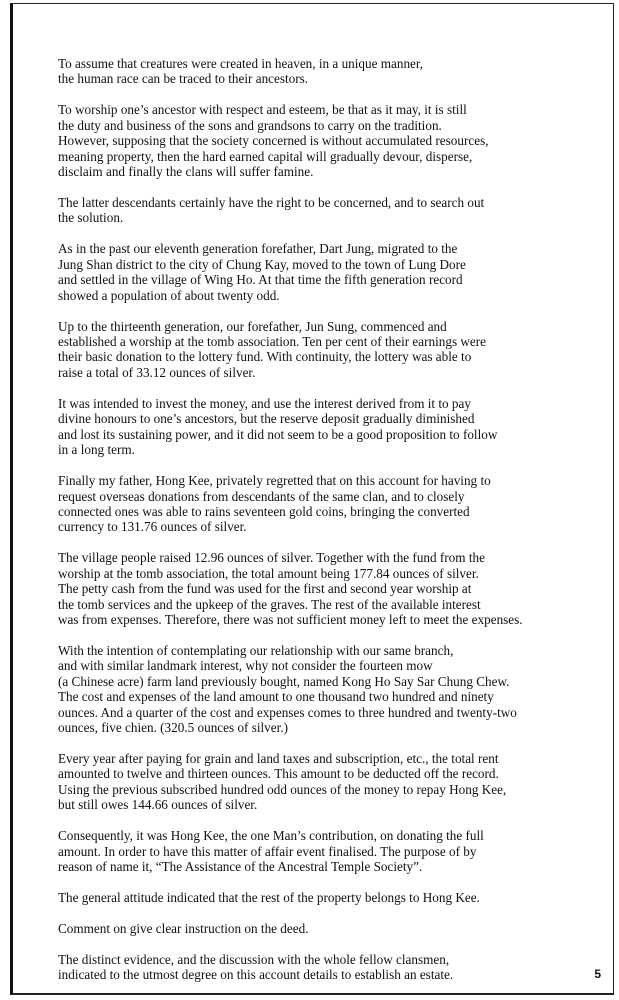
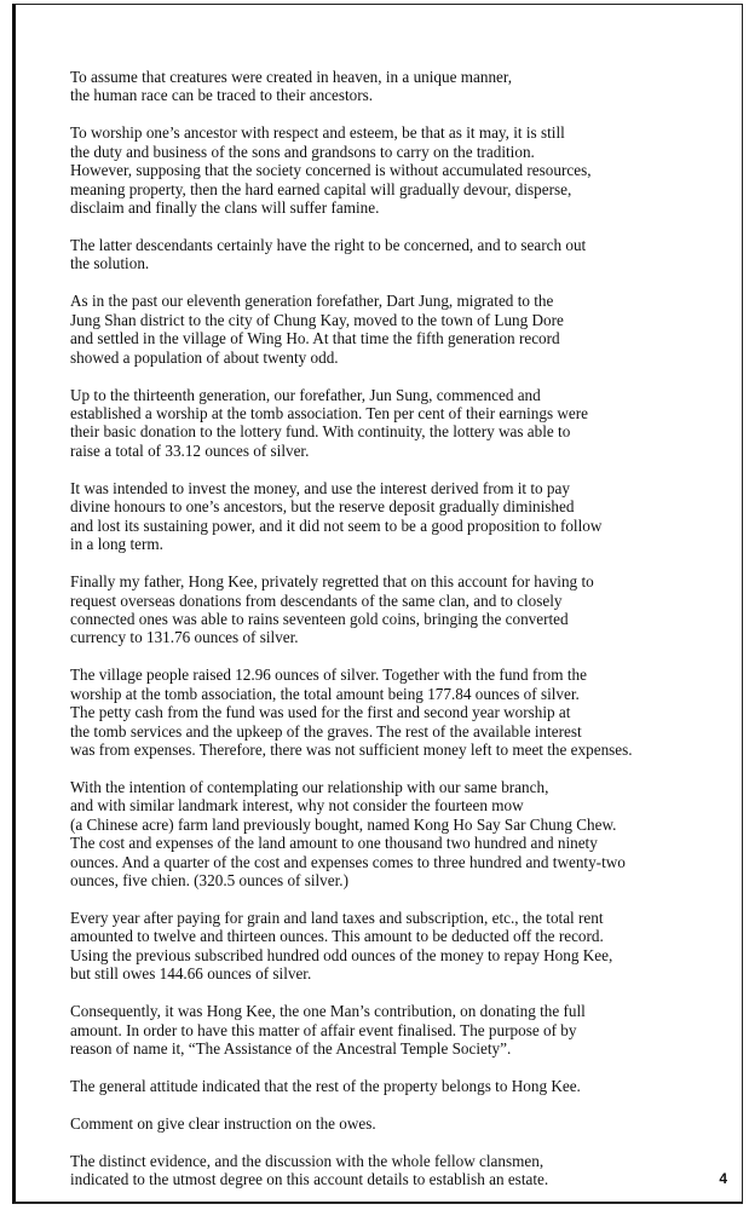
  To assume that creatures were created in heaven, in a unique manner,
  the human race can be traced to their ancestors.
  To worship one’s ancestor with respect and esteem, be that as it may, it is still
  the duty and business of the sons and grandsons to carry on the tradition.
  However, supposing that the society concerned is without accumulated resources,
  meaning property, then the hard earned capital will gradually devour, disperse,
  disclaim and finally the clans will suffer famine.
  The latter descendants certainly have the right to be concerned, and to search out
  the solution.
  As in the past our eleventh generation forefather, Dart Jung, migrated to the
  Jung Shan district to the city of Chung Kay, moved to the town of Lung Dore
  and settled in the village of Wing Ho. At that time the fifth generation record
  showed a population of about twenty odd.
  Up to the thirteenth generation, our forefather, Jun Sung, commenced and
  established a worship at the tomb association. Ten per cent of their earnings were
  their basic donation to the lottery fund. With continuity, the lottery was able to
  raise a total of 33.12 ounces of silver.
  It was intended to invest the money, and use the interest derived from it to pay
  divine honours to one’s ancestors, but the reserve deposit gradually diminished
  and lost its sustaining power, and it did not seem to be a good proposition to follow
  in a long term.
  Finally my father, Hong Kee, privately regretted that on this account for having to
  request overseas donations from descendants of the same clan, and to closely
  connected ones was able to rains seventeen gold coins, bringing the converted
  currency to 131.76 ounces of silver.
  The village people raised 12.96 ounces of silver. Together with the fund from the
  worship at the tomb association, the total amount being 177.84 ounces of silver.
  The petty cash from the fund was used for the first and second year worship at
  the tomb services and the upkeep of the graves. The rest of the available interest
  was from expenses. Therefore, there was not sufficient money left to meet the expenses.
  With the intention of contemplating our relationship with our same branch,
  and with similar landmark interest, why not consider the fourteen mow
  (a Chinese acre) farm land previously bought, named Kong Ho Say Sar Chung Chew.
  The cost and expenses of the land amount to one thousand two hundred and ninety
  ounces. And a quarter of the cost and expenses comes to three hundred and twenty-two
  ounces, five chien. (320.5 ounces of silver.)
  Every year after paying for grain and land taxes and subscription, etc., the total rent
  amounted to twelve and thirteen ounces. This amount to be deducted off the record.
  Using the previous subscribed hundred odd ounces of the money to repay Hong Kee,
  but still owes 144.66 ounces of silver.
  Consequently, it was Hong Kee, the one Man’s contribution, on donating the full
  amount. In order to have this matter of affair event finalised. The purpose of by
  reason of name it, “The Assistance of the Ancestral Temple Society”.
  The general attitude indicated that the rest of the property belongs to Hong Kee.
- Comment on give clear instruction on the deed.
+ Comment on give clear instruction on the owes.
  The distinct evidence, and the discussion with the whole fellow clansmen,
  indicated to the utmost degree on this account details to establish an estate.
- 5
+ 4
